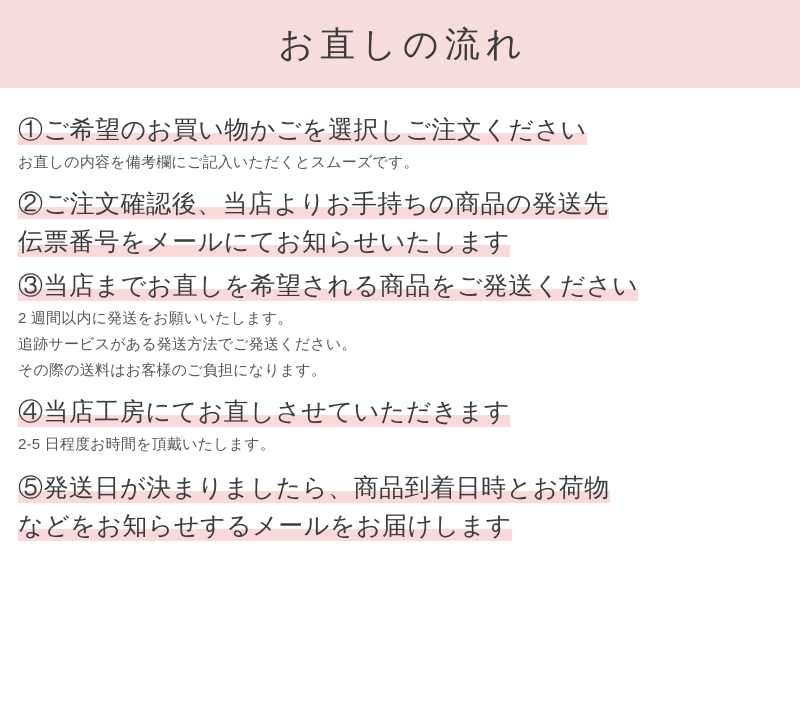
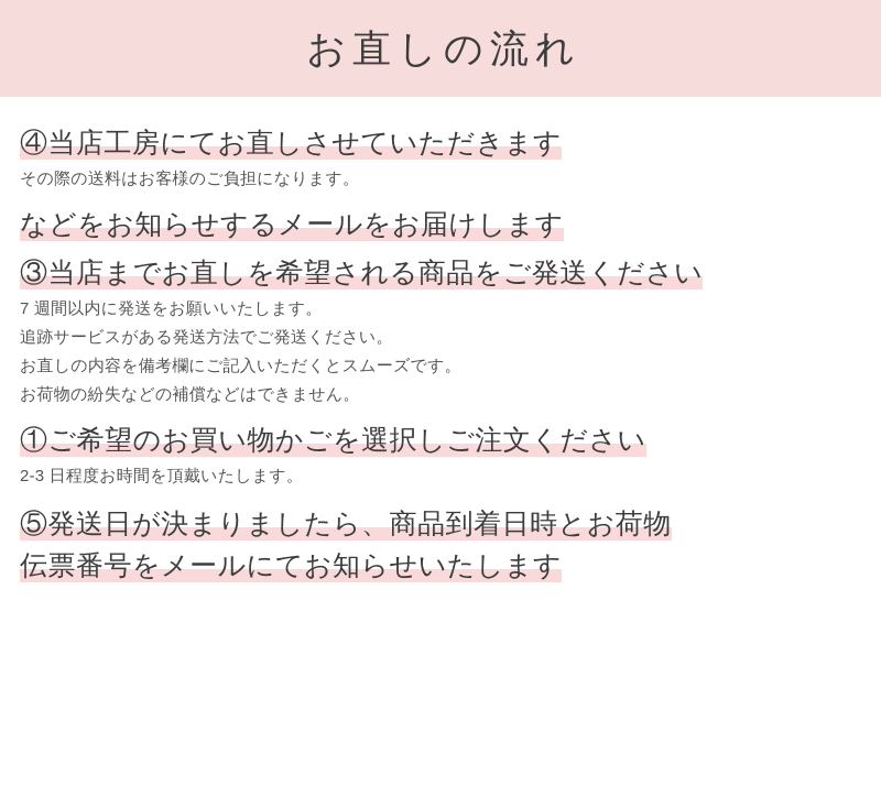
  お直しの流れ
- ①ご希望のお買い物かごを選択しご注文ください
+ ④当店工房にてお直しさせていただきます
- お直しの内容を備考欄にご記入いただくとスムーズです。
+ その際の送料はお客様のご負担になります。
- ②ご注文確認後、当店よりお手持ちの商品の発送先
- 伝票番号をメールにてお知らせいたします
+ などをお知らせするメールをお届けします
  ③当店までお直しを希望される商品をご発送ください
- 2 週間以内に発送をお願いいたします。
+ 7 週間以内に発送をお願いいたします。
  追跡サービスがある発送方法でご発送ください。
- その際の送料はお客様のご負担になります。
+ お直しの内容を備考欄にご記入いただくとスムーズです。
+ お荷物の紛失などの補償などはできません。
- ④当店工房にてお直しさせていただきます
+ ①ご希望のお買い物かごを選択しご注文ください
- 2-5 日程度お時間を頂戴いたします。
+ 2-3 日程度お時間を頂戴いたします。
  ⑤発送日が決まりましたら、商品到着日時とお荷物
- などをお知らせするメールをお届けします
+ 伝票番号をメールにてお知らせいたします
